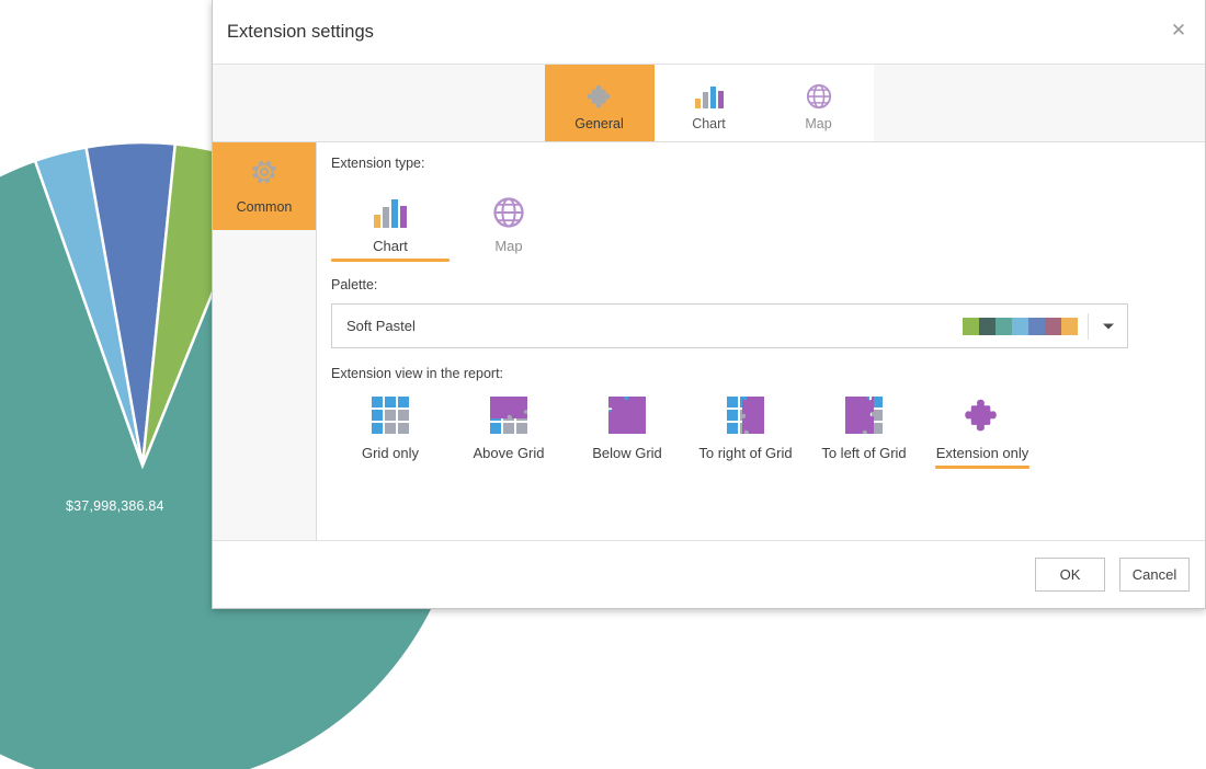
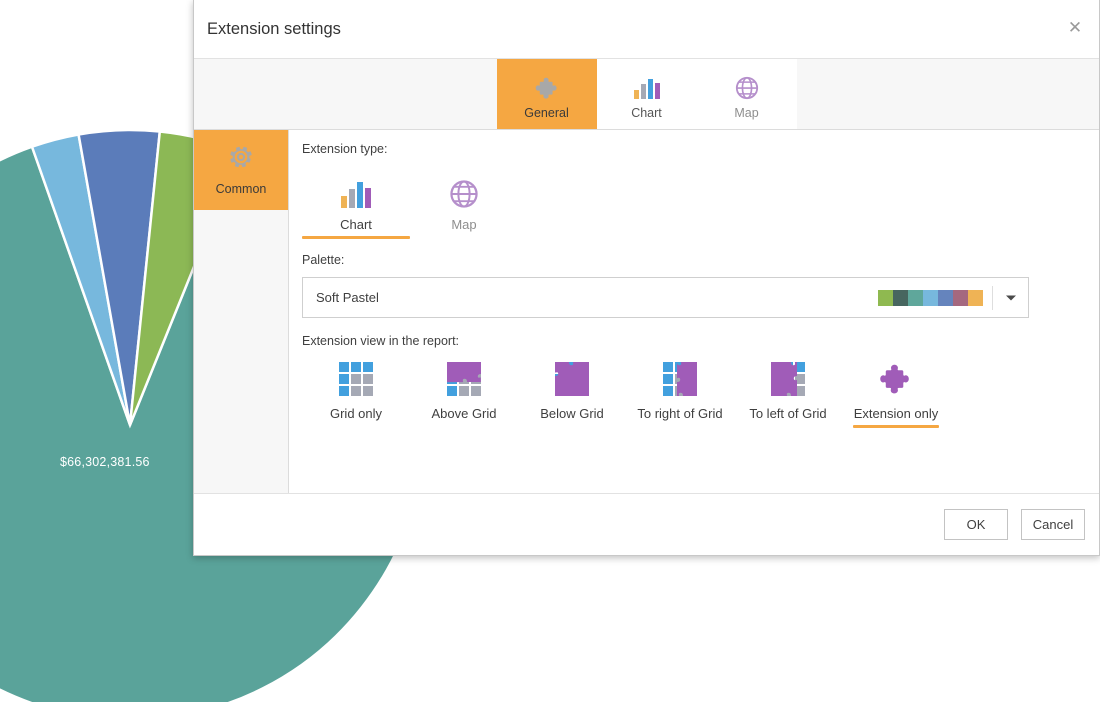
- $37,998,386.84
+ $66,302,381.56
  Extension settings
  ✕
  General
  Chart
  Map
  Common
  Extension type:
  Chart
  Map
  Palette:
  Soft Pastel
  Extension view in the report:
  Grid only
  Above Grid
  Below Grid
  To right of Grid
  To left of Grid
  Extension only
  OK
  Cancel
